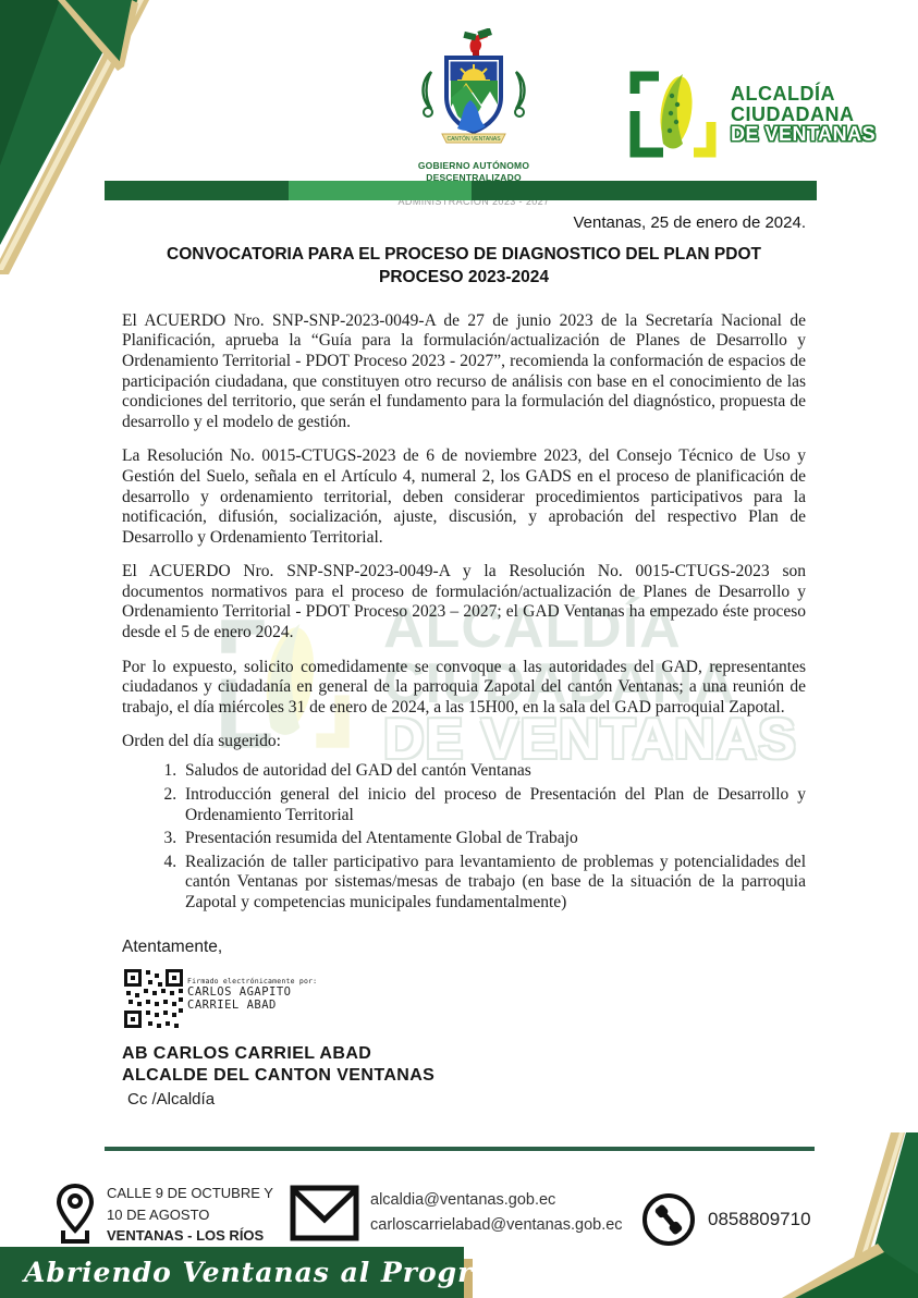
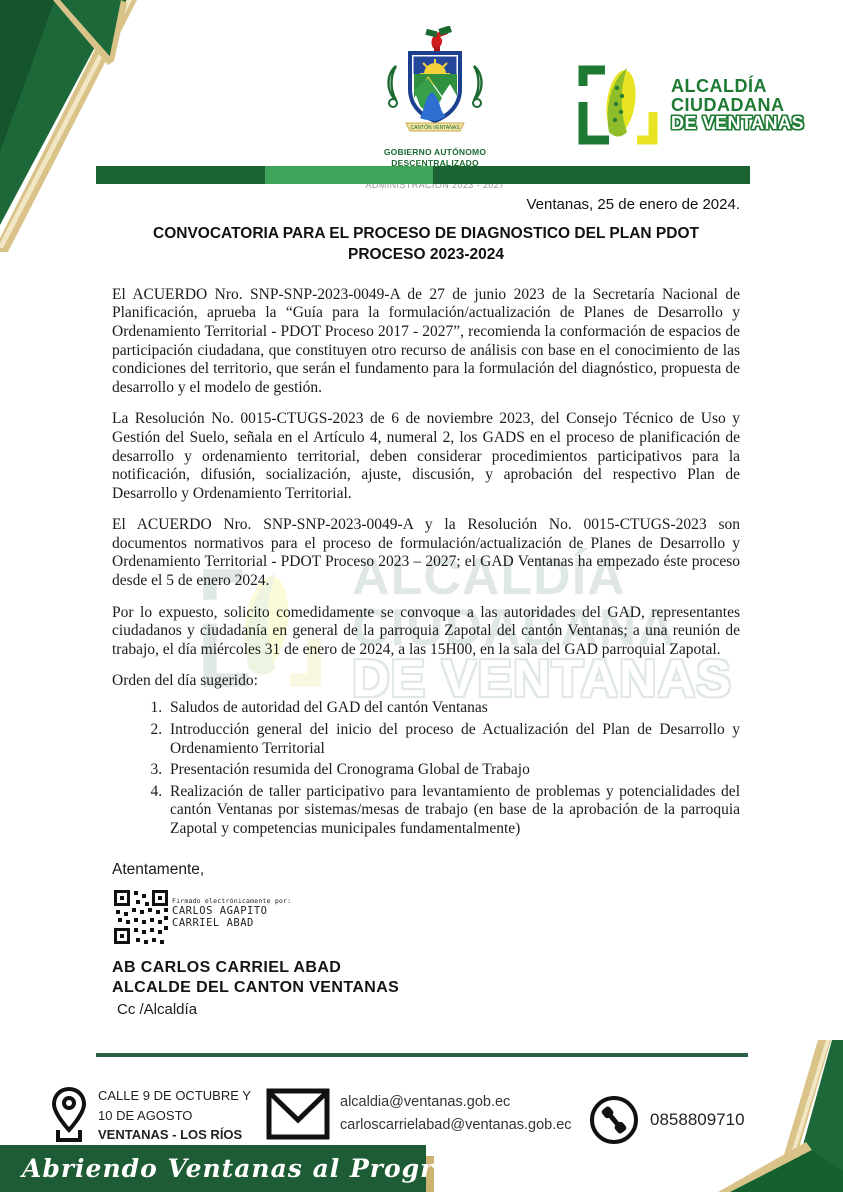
  GOBIERNO AUTÓNOMO DESCENTRALIZADO
  ADMINISTRACIÓN 2023 - 2027
  ALCALDÍA
  CIUDADANA
  DE VENTANAS
  ALCALDÍA
  CIUDADANA
  DE VENTANAS
  Ventanas, 25 de enero de 2024.
  CONVOCATORIA PARA EL PROCESO DE DIAGNOSTICO DEL PLAN PDOT PROCESO 2023-2024
- El ACUERDO Nro. SNP-SNP-2023-0049-A de 27 de junio 2023 de la Secretaría Nacional de Planificación, aprueba la “Guía para la formulación/actualización de Planes de Desarrollo y Ordenamiento Territorial - PDOT Proceso 2023 - 2027”, recomienda la conformación de espacios de participación ciudadana, que constituyen otro recurso de análisis con base en el conocimiento de las condiciones del territorio, que serán el fundamento para la formulación del diagnóstico, propuesta de desarrollo y el modelo de gestión.
+ El ACUERDO Nro. SNP-SNP-2023-0049-A de 27 de junio 2023 de la Secretaría Nacional de Planificación, aprueba la “Guía para la formulación/actualización de Planes de Desarrollo y Ordenamiento Territorial - PDOT Proceso 2017 - 2027”, recomienda la conformación de espacios de participación ciudadana, que constituyen otro recurso de análisis con base en el conocimiento de las condiciones del territorio, que serán el fundamento para la formulación del diagnóstico, propuesta de desarrollo y el modelo de gestión.
  La Resolución No. 0015-CTUGS-2023 de 6 de noviembre 2023, del Consejo Técnico de Uso y Gestión del Suelo, señala en el Artículo 4, numeral 2, los GADS en el proceso de planificación de desarrollo y ordenamiento territorial, deben considerar procedimientos participativos para la notificación, difusión, socialización, ajuste, discusión, y aprobación del respectivo Plan de Desarrollo y Ordenamiento Territorial.
  El ACUERDO Nro. SNP-SNP-2023-0049-A y la Resolución No. 0015-CTUGS-2023 son documentos normativos para el proceso de formulación/actualización de Planes de Desarrollo y Ordenamiento Territorial - PDOT Proceso 2023 – 2027; el GAD Ventanas ha empezado éste proceso desde el 5 de enero 2024.
  Por lo expuesto, solicito comedidamente se convoque a las autoridades del GAD, representantes ciudadanos y ciudadanía en general de la parroquia Zapotal del cantón Ventanas; a una reunión de trabajo, el día miércoles 31 de enero de 2024, a las 15H00, en la sala del GAD parroquial Zapotal.
  Orden del día sugerido:
  Saludos de autoridad del GAD del cantón Ventanas
- Introducción general del inicio del proceso de Presentación del Plan de Desarrollo y Ordenamiento Territorial
+ Introducción general del inicio del proceso de Actualización del Plan de Desarrollo y Ordenamiento Territorial
- Presentación resumida del Atentamente Global de Trabajo
+ Presentación resumida del Cronograma Global de Trabajo
- Realización de taller participativo para levantamiento de problemas y potencialidades del cantón Ventanas por sistemas/mesas de trabajo (en base de la situación de la parroquia Zapotal y competencias municipales fundamentalmente)
+ Realización de taller participativo para levantamiento de problemas y potencialidades del cantón Ventanas por sistemas/mesas de trabajo (en base de la aprobación de la parroquia Zapotal y competencias municipales fundamentalmente)
  Atentamente,
  Firmado electrónicamente por:
  CARLOS AGAPITO
  CARRIEL ABAD
  AB CARLOS CARRIEL ABAD
  ALCALDE DEL CANTON VENTANAS
  Cc /Alcaldía
  CALLE 9 DE OCTUBRE Y
  10 DE AGOSTO
  VENTANAS - LOS RÍOS
  alcaldia@ventanas.gob.ec
  carloscarrielabad@ventanas.gob.ec
  0858809710
  Abriendo Ventanas al Progreso
